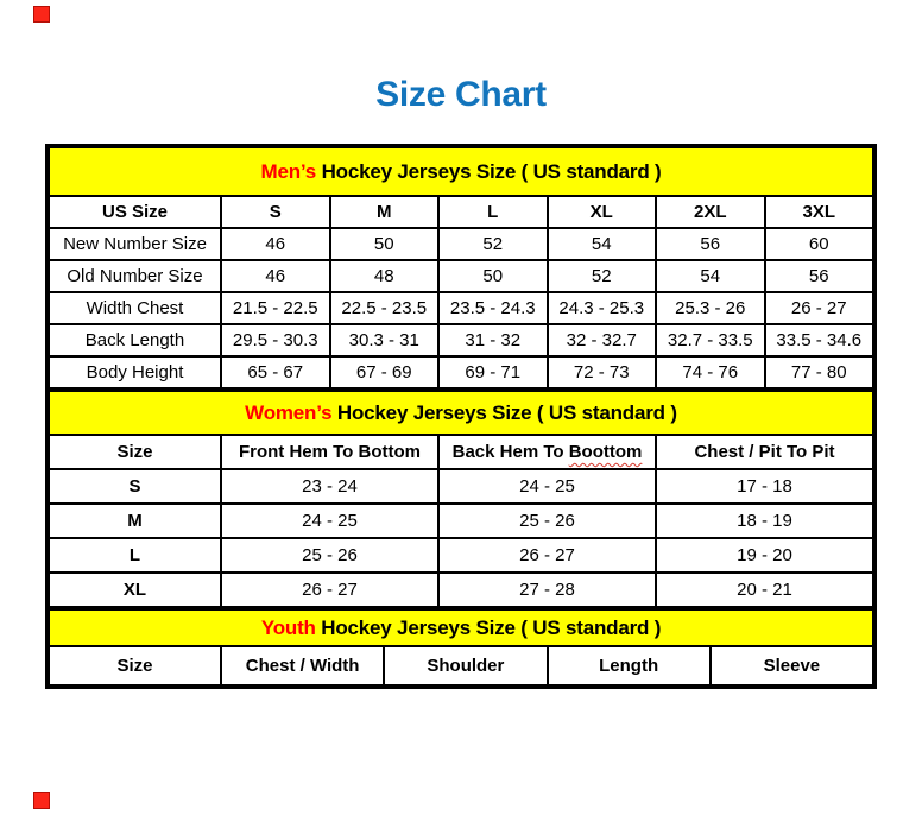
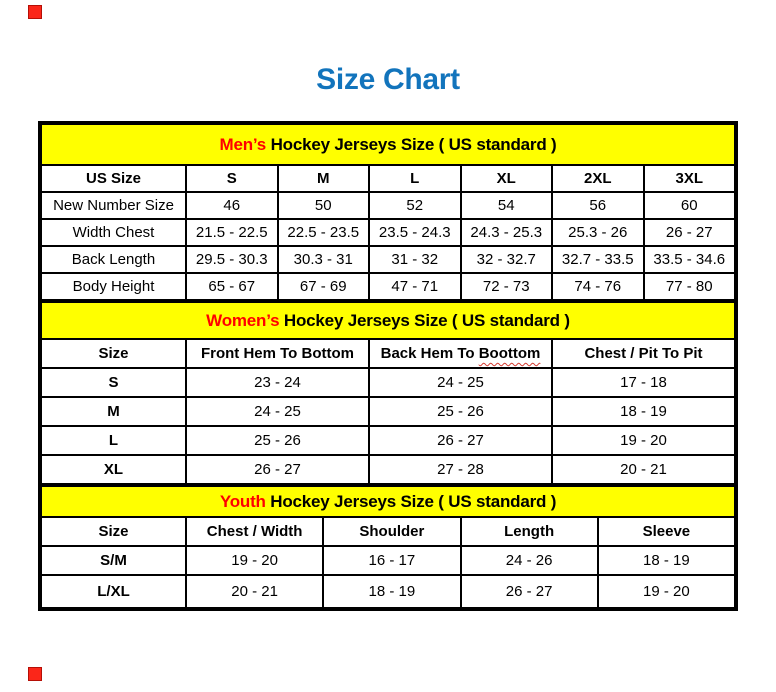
  Size Chart
  Men’s Hockey Jerseys Size ( US standard )
  US Size	S	M	L	XL	2XL	3XL
  New Number Size	46	50	52	54	56	60
- Old Number Size	46	48	50	52	54	56
  Width Chest	21.5 - 22.5	22.5 - 23.5	23.5 - 24.3	24.3 - 25.3	25.3 - 26	26 - 27
  Back Length	29.5 - 30.3	30.3 - 31	31 - 32	32 - 32.7	32.7 - 33.5	33.5 - 34.6
- Body Height	65 - 67	67 - 69	69 - 71	72 - 73	74 - 76	77 - 80
+ Body Height	65 - 67	67 - 69	47 - 71	72 - 73	74 - 76	77 - 80
  Women’s Hockey Jerseys Size ( US standard )
  Size	Front Hem To Bottom	Back Hem To Boottom	Chest / Pit To Pit
  S	23 - 24	24 - 25	17 - 18
  M	24 - 25	25 - 26	18 - 19
  L	25 - 26	26 - 27	19 - 20
  XL	26 - 27	27 - 28	20 - 21
  Youth Hockey Jerseys Size ( US standard )
  Size	Chest / Width	Shoulder	Length	Sleeve
+ S/M	19 - 20	16 - 17	24 - 26	18 - 19
+ L/XL	20 - 21	18 - 19	26 - 27	19 - 20
